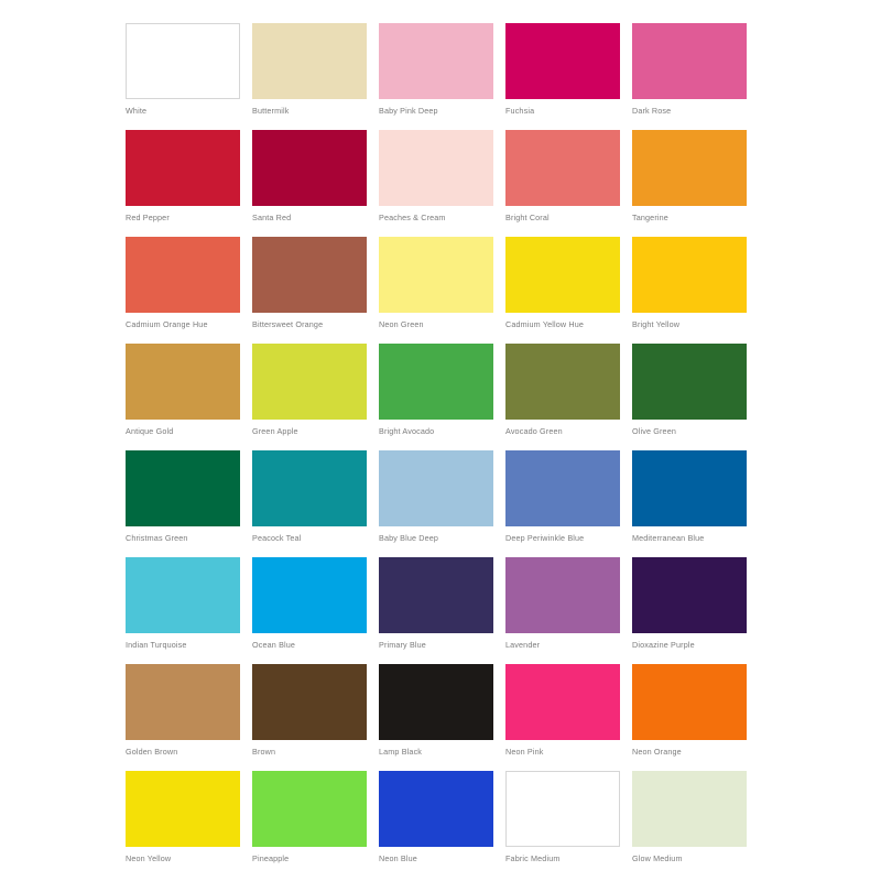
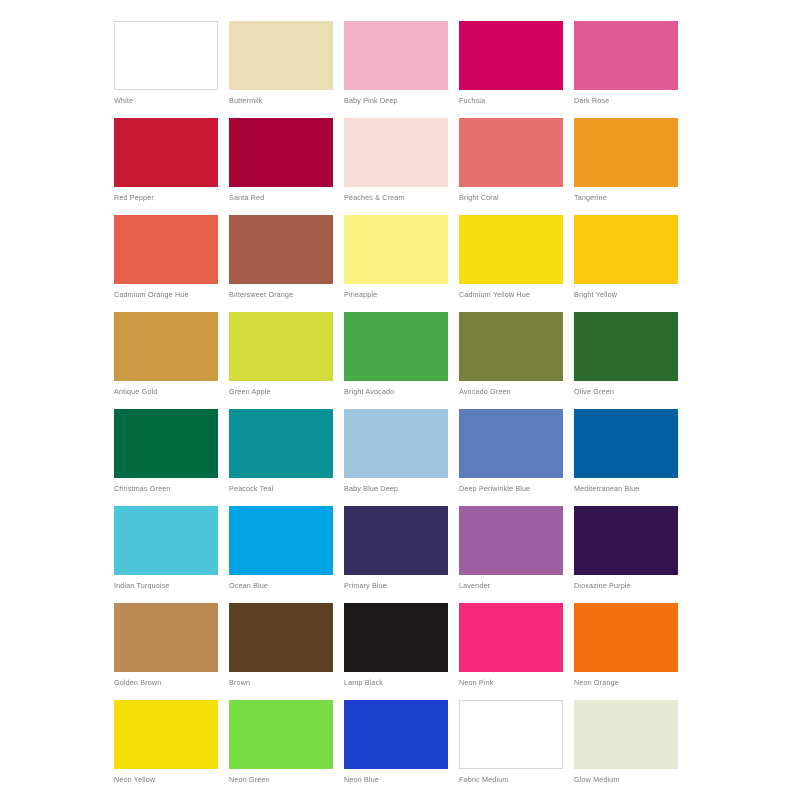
  White
  Buttermilk
  Baby Pink Deep
  Fuchsia
  Dark Rose
  Red Pepper
  Santa Red
  Peaches & Cream
  Bright Coral
  Tangerine
  Cadmium Orange Hue
  Bittersweet Orange
- Neon Green
+ Pineapple
  Cadmium Yellow Hue
  Bright Yellow
  Antique Gold
  Green Apple
  Bright Avocado
  Avocado Green
  Olive Green
  Christmas Green
  Peacock Teal
  Baby Blue Deep
  Deep Periwinkle Blue
  Mediterranean Blue
  Indian Turquoise
  Ocean Blue
  Primary Blue
  Lavender
  Dioxazine Purple
  Golden Brown
  Brown
  Lamp Black
  Neon Pink
  Neon Orange
  Neon Yellow
- Pineapple
+ Neon Green
  Neon Blue
  Fabric Medium
  Glow Medium
